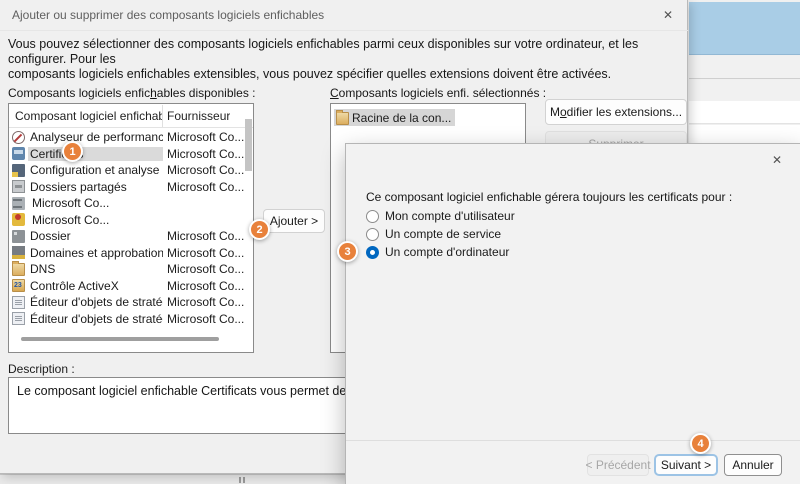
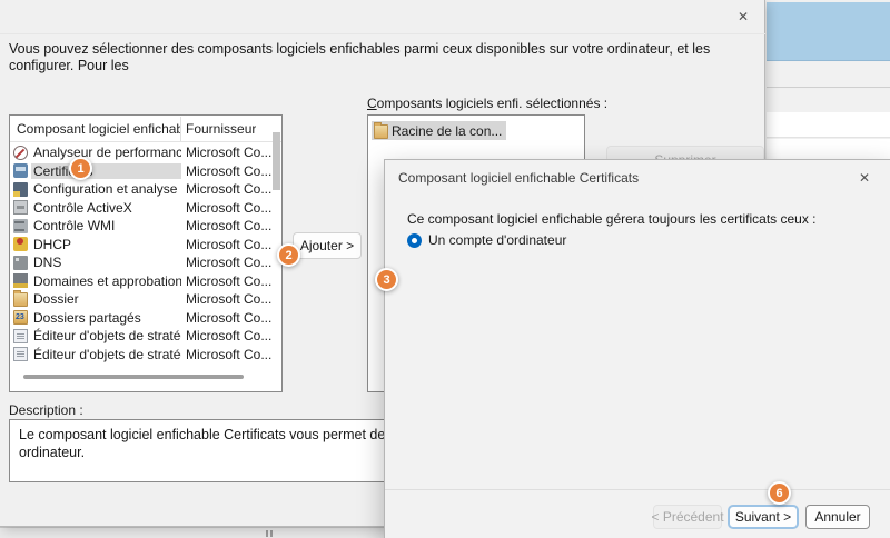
- Ajouter ou supprimer des composants logiciels enfichables
  ✕
  Vous pouvez sélectionner des composants logiciels enfichables parmi ceux disponibles sur votre ordinateur, et les configurer. Pour les
- composants logiciels enfichables extensibles, vous pouvez spécifier quelles extensions doivent être activées.
- Composants logiciels enfichables disponibles :
  Composant logiciel enficha
  Fournisseur
  Analyseur de performanc
  Microsoft Co...
  Microsoft Co...
  Configuration et analyse
  Microsoft Co...
- Dossiers partagés
+ Contrôle ActiveX
  Microsoft Co...
+ Contrôle WMI
  Microsoft Co...
+ DHCP
  Microsoft Co...
- Dossier
+ DNS
  Microsoft Co...
  Domaines et approbation
  Microsoft Co...
- DNS
+ Dossier
  Microsoft Co...
- Contrôle ActiveX
+ Dossiers partagés
  Microsoft Co...
  Éditeur d'objets de straté
  Microsoft Co...
  Éditeur d'objets de straté
  Microsoft Co...
  Ajouter >
  Composants logiciels enfi. sélectionnés :
  Racine de la con...
- M
- o
- difier les extensions...
  Description :
  Le composant logiciel enfichable Certificats vous permet de
+ ordinateur.
+ Composant logiciel enfichable Certificats
  ✕
- Ce composant logiciel enfichable gérera toujours les certificats pour :
+ Ce composant logiciel enfichable gérera toujours les certificats ceux :
- Mon compte d'utilisateur
- Un compte de service
  Un compte d'ordinateur
  < Précédent
  Suivant >
  Annuler
  1
  2
  3
- 4
+ 6
